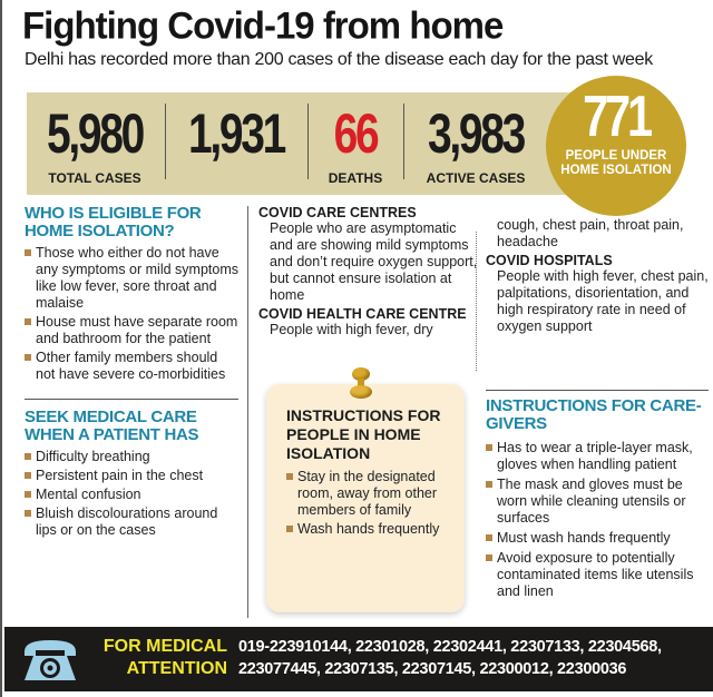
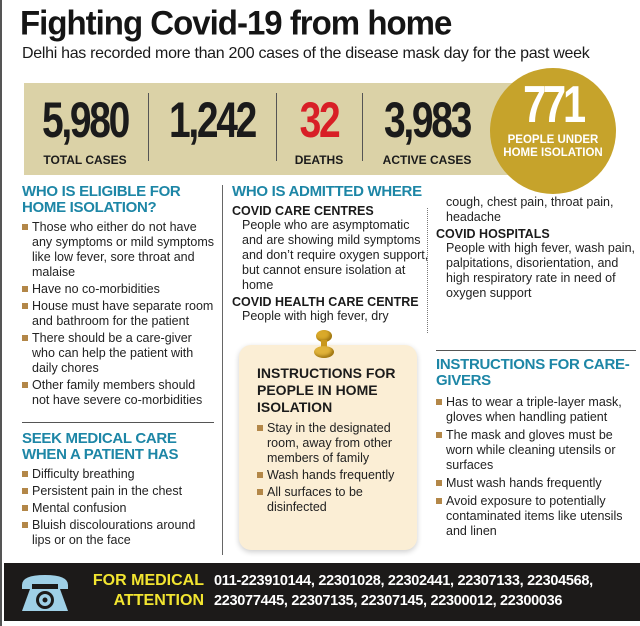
  Fighting Covid-19 from home
- Delhi has recorded more than 200 cases of the disease each day for the past week
+ Delhi has recorded more than 200 cases of the disease mask day for the past week
  5,980
  TOTAL CASES
- 1,931
+ 1,242
- 66
+ 32
  DEATHS
  3,983
  ACTIVE CASES
  771
  PEOPLE UNDER HOME ISOLATION
  WHO IS ELIGIBLE FOR HOME ISOLATION?
  Those who either do not have any symptoms or mild symptoms like low fever, sore throat and malaise
+ Have no co-morbidities
  House must have separate room and bathroom for the patient
+ There should be a care-giver who can help the patient with daily chores
  Other family members should not have severe co-morbidities
  SEEK MEDICAL CARE WHEN A PATIENT HAS
  Difficulty breathing
  Persistent pain in the chest
  Mental confusion
- Bluish discolourations around lips or on the cases
+ Bluish discolourations around lips or on the face
+ WHO IS ADMITTED WHERE
  COVID CARE CENTRES
  People who are asymptomatic and are showing mild symptoms and don’t require oxygen support, but cannot ensure isolation at home
  COVID HEALTH CARE CENTRE
  People with high fever, dry
  cough, chest pain, throat pain, headache
  COVID HOSPITALS
- People with high fever, chest pain, palpitations, disorientation, and high respiratory rate in need of oxygen support
+ People with high fever, wash pain, palpitations, disorientation, and high respiratory rate in need of oxygen support
  INSTRUCTIONS FOR PEOPLE IN HOME ISOLATION
  Stay in the designated room, away from other members of family
  Wash hands frequently
+ All surfaces to be disinfected
  INSTRUCTIONS FOR CARE-GIVERS
  Has to wear a triple-layer mask, gloves when handling patient
  The mask and gloves must be worn while cleaning utensils or surfaces
  Must wash hands frequently
  Avoid exposure to potentially contaminated items like utensils and linen
  FOR MEDICAL
  ATTENTION
- 019-223910144, 22301028, 22302441, 22307133, 22304568,
+ 011-223910144, 22301028, 22302441, 22307133, 22304568,
  223077445, 22307135, 22307145, 22300012, 22300036
